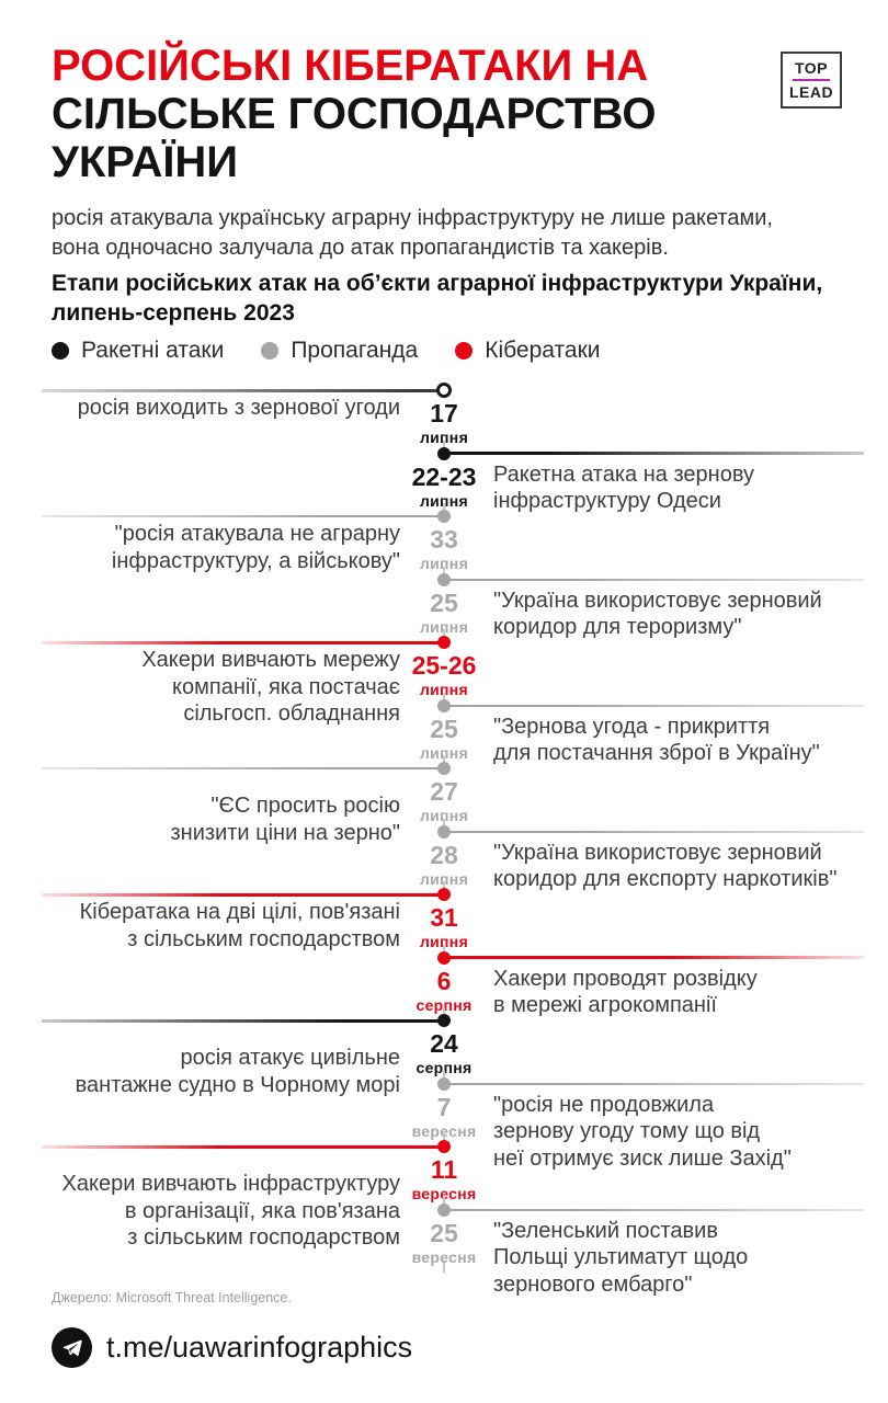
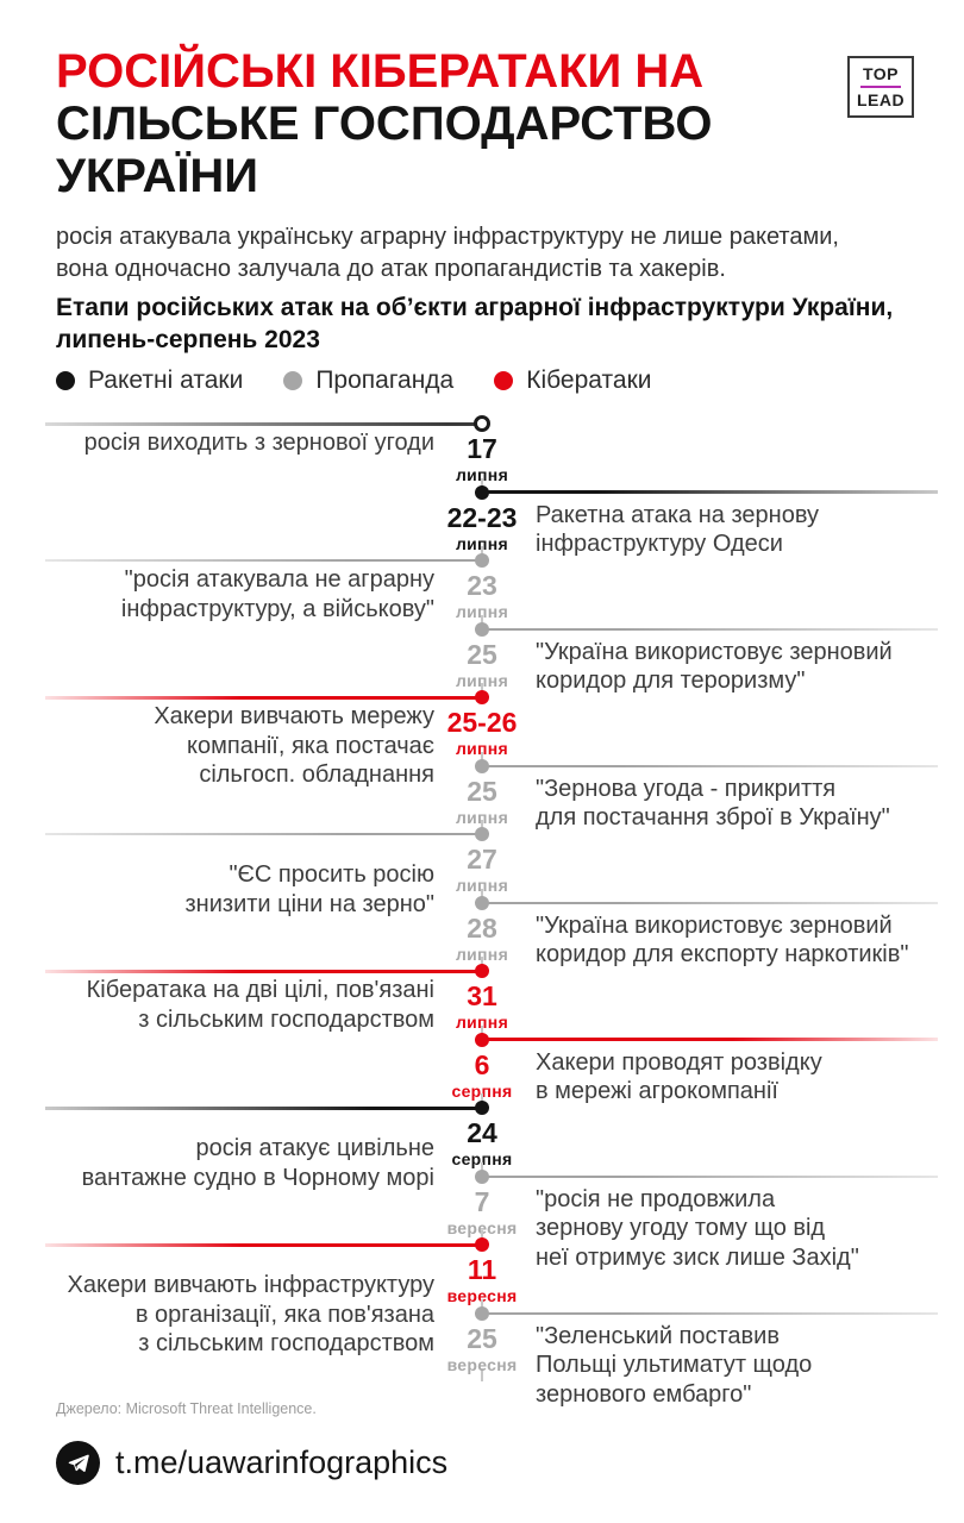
  РОСІЙСЬКІ КІБЕРАТАКИ НА
  СІЛЬСЬКЕ ГОСПОДАРСТВО УКРАЇНИ
  TOP
  LEAD
  росія атакувала українську аграрну інфраструктуру не лише ракетами,
  вона одночасно залучала до атак пропагандистів та хакерів.
  Етапи російських атак на об’єкти аграрної інфраструктури України,
  липень-серпень 2023
  Ракетні атаки
  Пропаганда
  Кібератаки
  17
  липня
  росія виходить з зернової угоди
  22-23
  липня
  Ракетна атака на зернову
  інфраструктуру Одеси
- 33
+ 23
  липня
  "росія атакувала не аграрну
  інфраструктуру, а військову"
  25
  липня
  "Україна використовує зерновий
  коридор для тероризму"
  25-26
  липня
  Хакери вивчають мережу
  компанії, яка постачає
  сільгосп. обладнання
  25
  липня
  "Зернова угода - прикриття
  для постачання зброї в Україну"
  27
  липня
  "ЄС просить росію
  знизити ціни на зерно"
  28
  липня
  "Україна використовує зерновий
  коридор для експорту наркотиків"
  31
  липня
  Кібератака на дві цілі, пов'язані
  з сільським господарством
  6
  серпня
  Хакери проводят розвідку
  в мережі агрокомпанії
  24
  серпня
  росія атакує цивільне
  вантажне судно в Чорному морі
  7
  вересня
  "росія не продовжила
  зернову угоду тому що від
  неї отримує зиск лише Захід"
  11
  вересня
  Хакери вивчають інфраструктуру
  в організації, яка пов'язана
  з сільським господарством
  25
  вересня
  "Зеленський поставив
  Польщі ультиматут щодо
  зернового ембарго"
  Джерело: Microsoft Threat Intelligence.
  t.me/uawarinfographics
